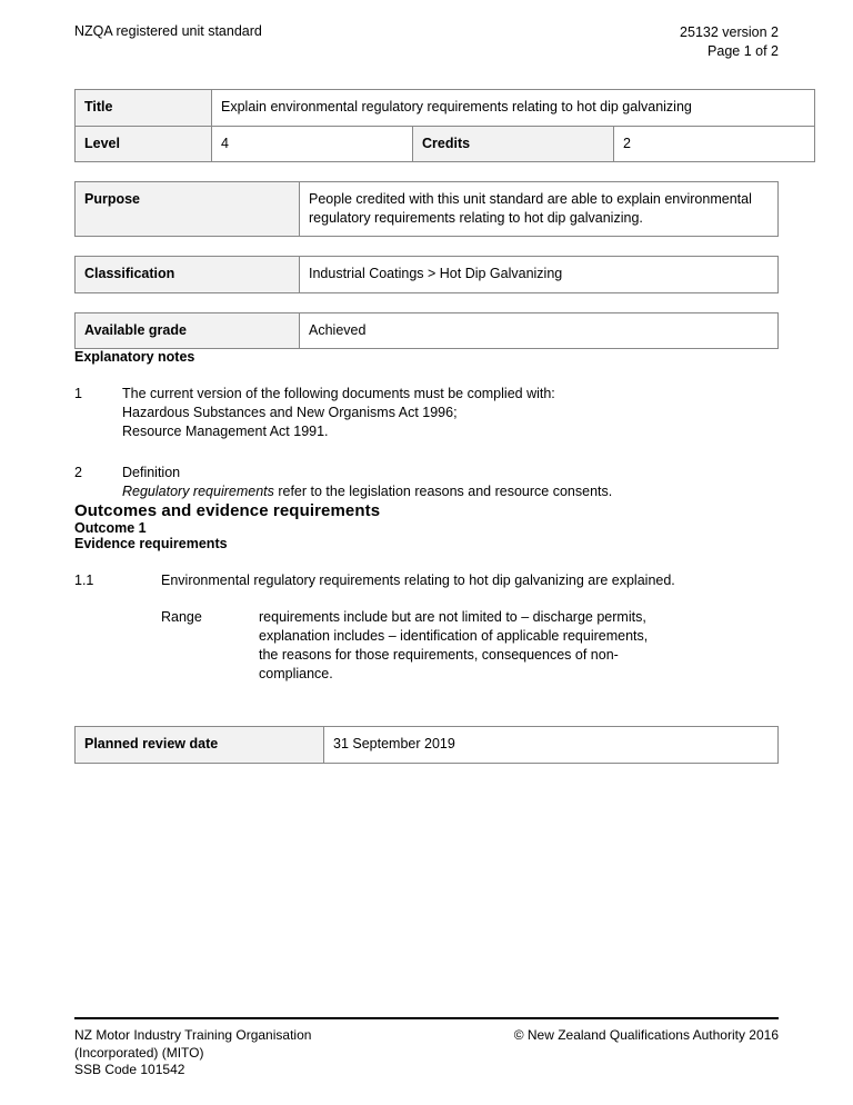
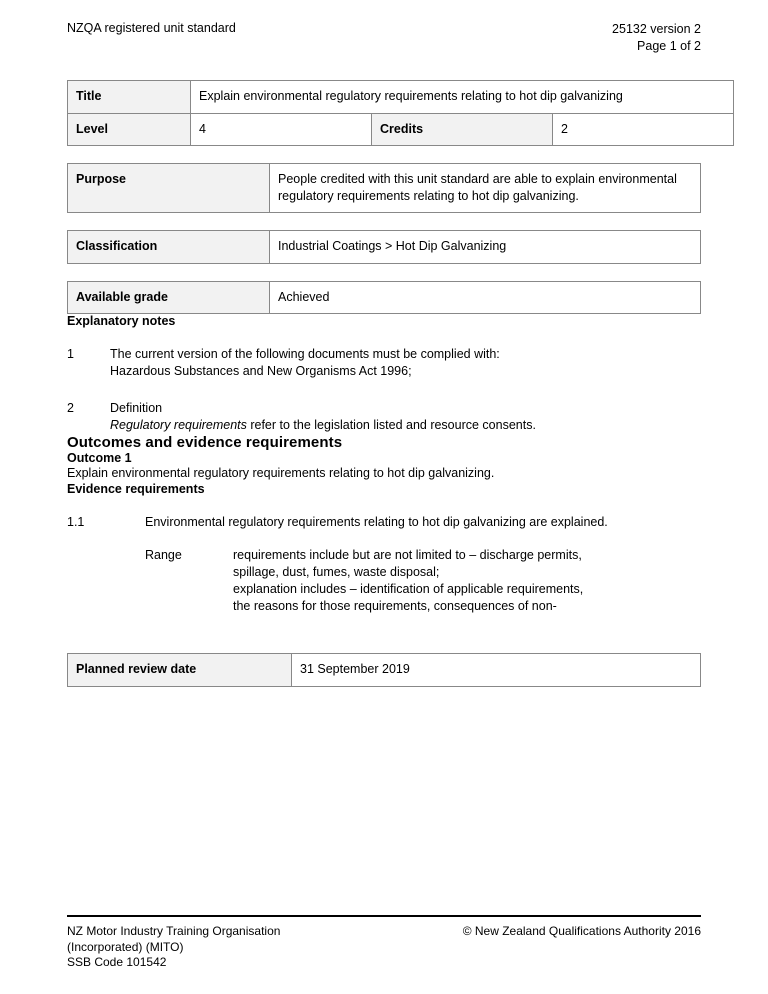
  NZQA registered unit standard
  25132 version 2
  Page 1 of 2
  Title	Explain environmental regulatory requirements relating to hot dip galvanizing
  Level	4	Credits	2
  Purpose	People credited with this unit standard are able to explain environmental regulatory requirements relating to hot dip galvanizing.
  Classification	Industrial Coatings > Hot Dip Galvanizing
  Available grade	Achieved
  Explanatory notes
  1
  The current version of the following documents must be complied with:
  Hazardous Substances and New Organisms Act 1996;
- Resource Management Act 1991.
  2
  Definition
- Regulatory requirements refer to the legislation reasons and resource consents.
+ Regulatory requirements refer to the legislation listed and resource consents.
  Outcomes and evidence requirements
  Outcome 1
+ Explain environmental regulatory requirements relating to hot dip galvanizing.
  Evidence requirements
  1.1
  Environmental regulatory requirements relating to hot dip galvanizing are explained.
  Range
  requirements include but are not limited to – discharge permits,
+ spillage, dust, fumes, waste disposal;
  explanation includes – identification of applicable requirements,
  the reasons for those requirements, consequences of non-
- compliance.
  Planned review date	31 September 2019
  NZ Motor Industry Training Organisation
  (Incorporated) (MITO)
  SSB Code 101542
  © New Zealand Qualifications Authority 2016
